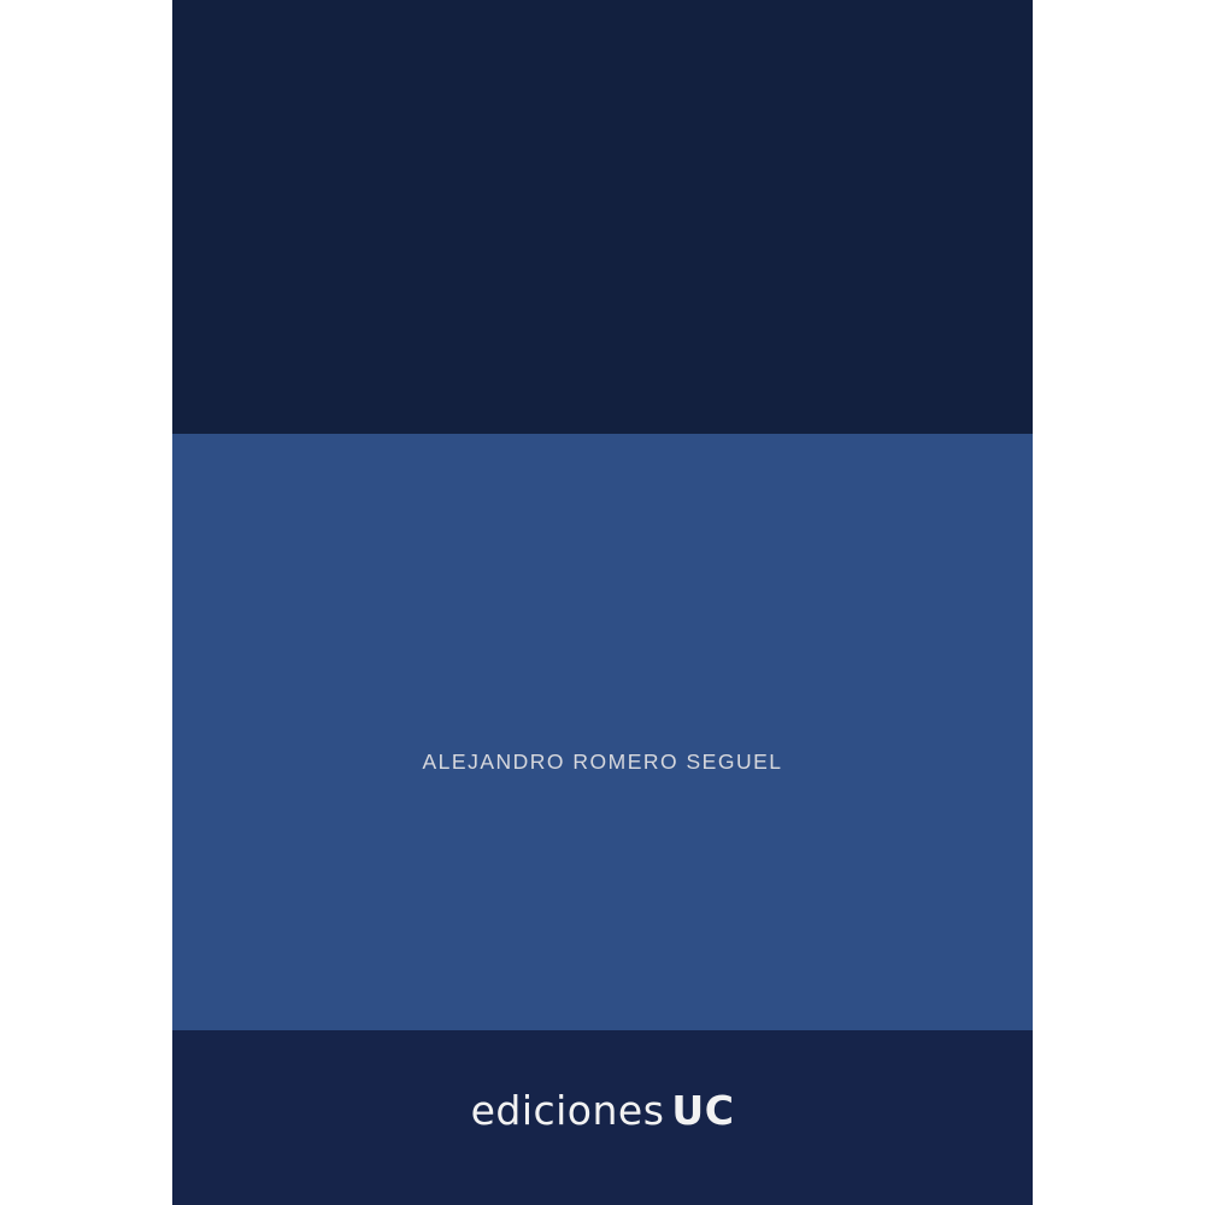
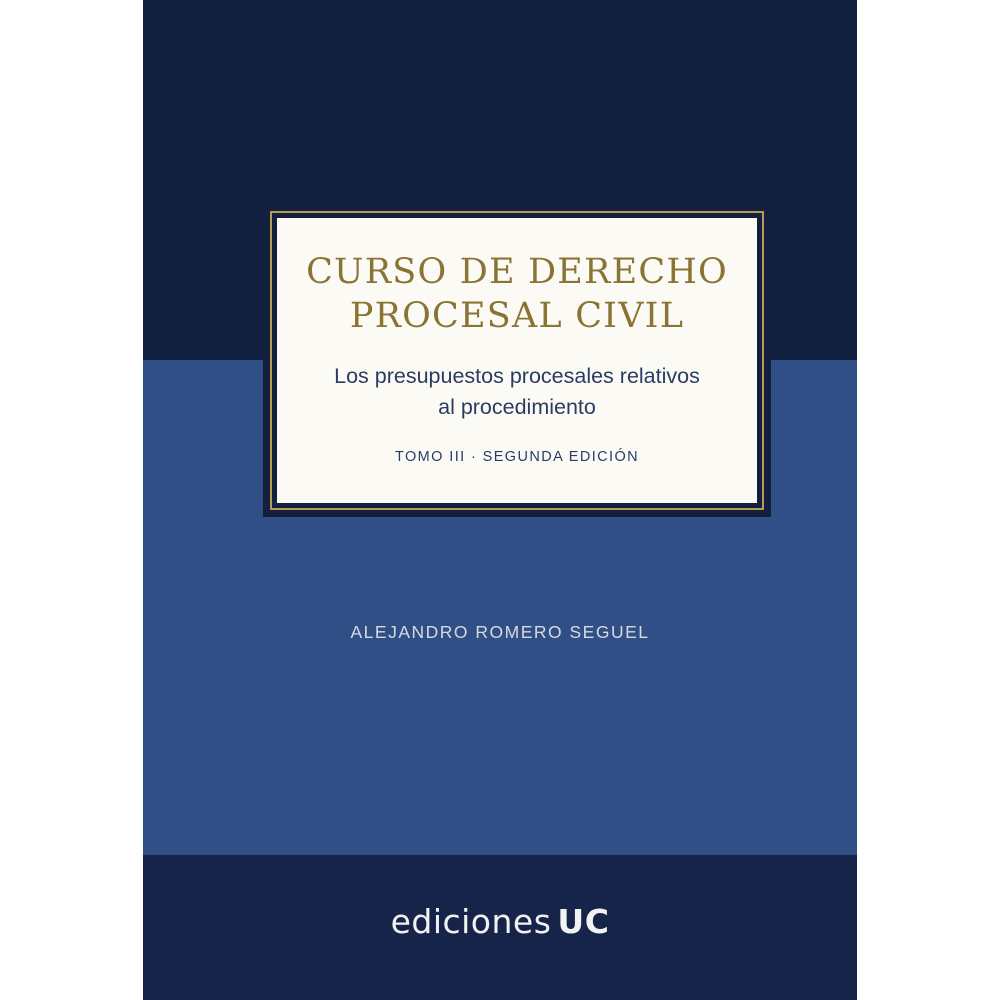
+ CURSO DE DERECHO
+ PROCESAL CIVIL
+ Los presupuestos procesales relativos
+ al procedimiento
+ TOMO III · SEGUNDA EDICIÓN
  ALEJANDRO ROMERO SEGUEL
  ediciones UC
